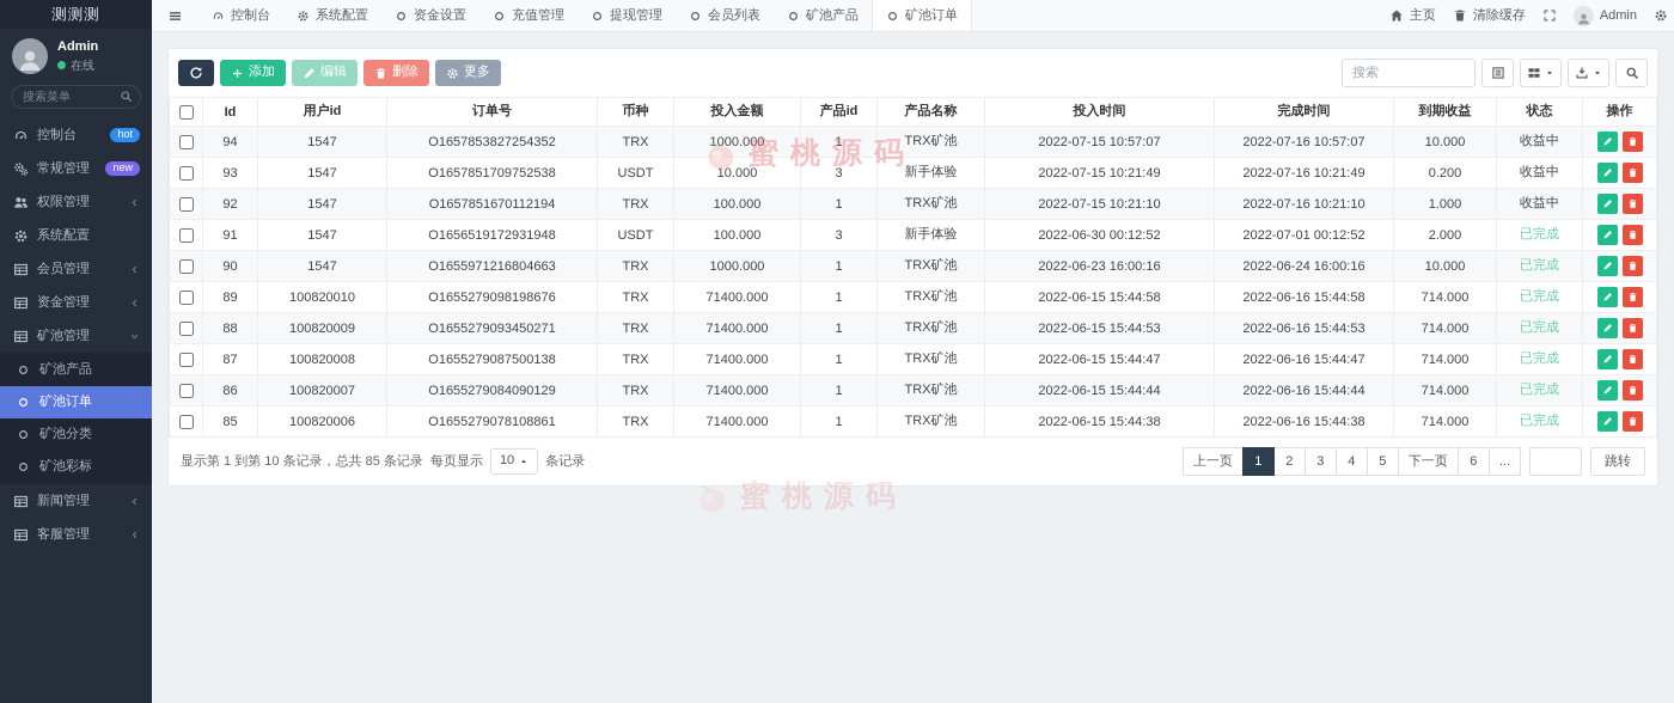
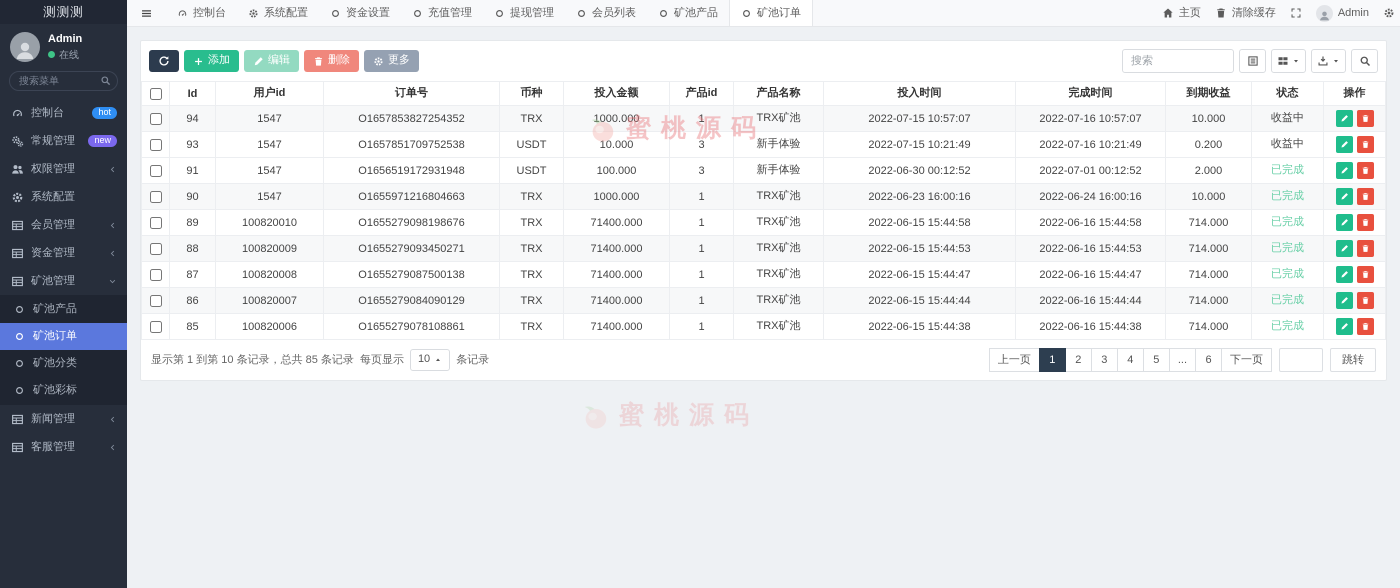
  测测测
  Admin
  在线
  搜索菜单
  控制台
  hot
  常规管理
  new
  权限管理
  系统配置
  会员管理
  资金管理
  矿池管理
  矿池产品
  矿池订单
  矿池分类
  矿池彩标
  新闻管理
  客服管理
  控制台
  系统配置
  资金设置
  充值管理
  提现管理
  会员列表
  矿池产品
  矿池订单
  主页
  清除缓存
  Admin
  添加
  编辑
  删除
  更多
  搜索
  	Id	用户id	订单号	币种	投入金额	产品id	产品名称	投入时间	完成时间	到期收益	状态	操作
  	94	1547	O1657853827254352	TRX	1000.000	1	TRX矿池	2022-07-15 10:57:07	2022-07-16 10:57:07	10.000	收益中
  	93	1547	O1657851709752538	USDT	10.000	3	新手体验	2022-07-15 10:21:49	2022-07-16 10:21:49	0.200	收益中
- 	92	1547	O1657851670112194	TRX	100.000	1	TRX矿池	2022-07-15 10:21:10	2022-07-16 10:21:10	1.000	收益中
  	91	1547	O1656519172931948	USDT	100.000	3	新手体验	2022-06-30 00:12:52	2022-07-01 00:12:52	2.000	已完成
  	90	1547	O1655971216804663	TRX	1000.000	1	TRX矿池	2022-06-23 16:00:16	2022-06-24 16:00:16	10.000	已完成
  	89	100820010	O1655279098198676	TRX	71400.000	1	TRX矿池	2022-06-15 15:44:58	2022-06-16 15:44:58	714.000	已完成
  	88	100820009	O1655279093450271	TRX	71400.000	1	TRX矿池	2022-06-15 15:44:53	2022-06-16 15:44:53	714.000	已完成
  	87	100820008	O1655279087500138	TRX	71400.000	1	TRX矿池	2022-06-15 15:44:47	2022-06-16 15:44:47	714.000	已完成
  	86	100820007	O1655279084090129	TRX	71400.000	1	TRX矿池	2022-06-15 15:44:44	2022-06-16 15:44:44	714.000	已完成
  	85	100820006	O1655279078108861	TRX	71400.000	1	TRX矿池	2022-06-15 15:44:38	2022-06-16 15:44:38	714.000	已完成
  显示第 1 到第 10 条记录，总共 85 条记录
  每页显示
  10
  条记录
  上一页
  1
  2
  3
  4
  5
- 下一页
+ ...
  6
- ...
+ 下一页
  跳转
  蜜桃源码
  蜜桃源码
